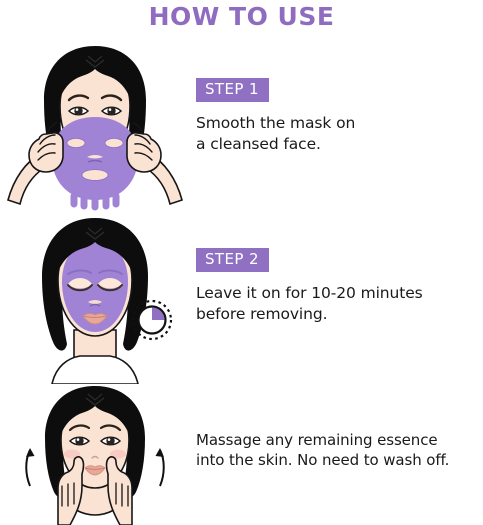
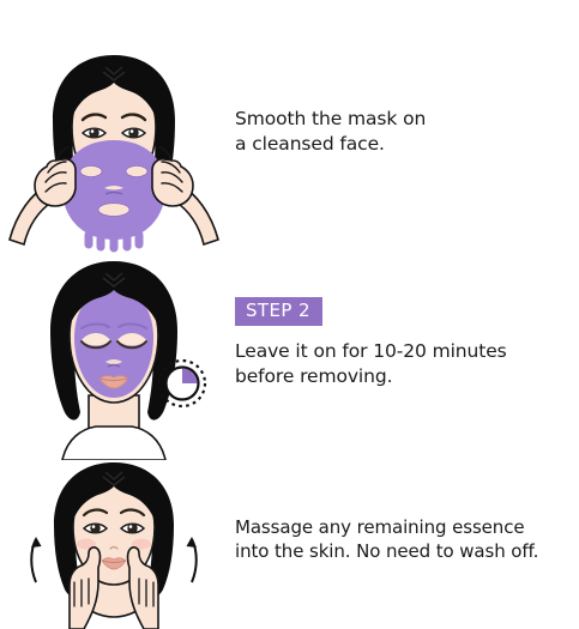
- HOW TO USE
- STEP 1
  Smooth the mask on
  a cleansed face.
  STEP 2
  Leave it on for 10-20 minutes
  before removing.
  Massage any remaining essence
  into the skin. No need to wash off.
